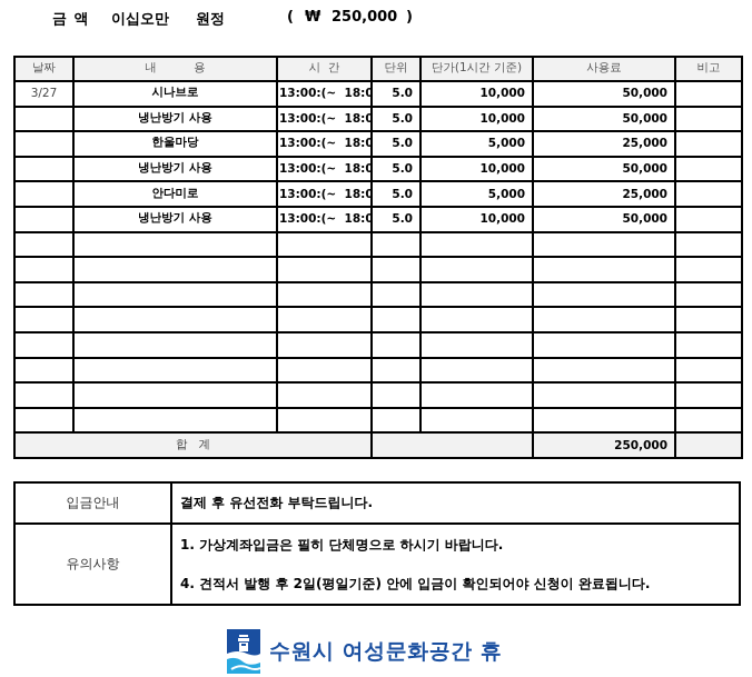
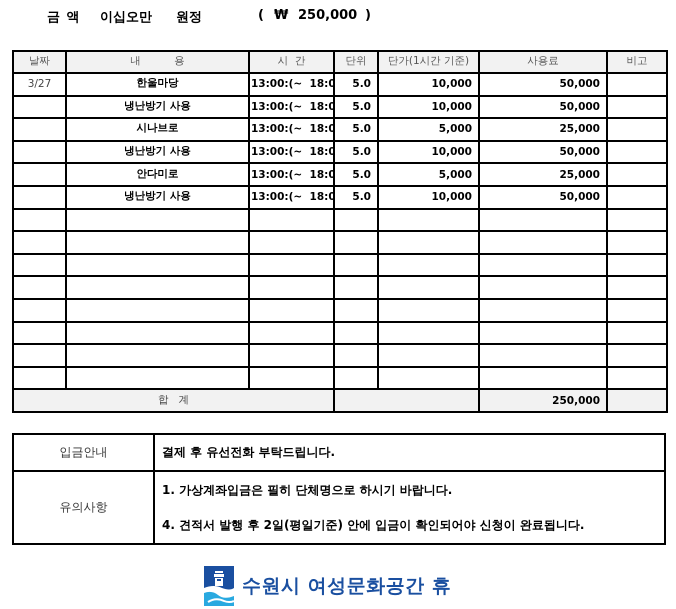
  금 액
  이십오만
  원정
  (
  ₩
  250,000
  )
  날짜	내 용	시 간	단위	단가(1시간 기준)	사용료	비고
- 3/27	시나브로	13:00:(~ 18:0	5.0	10,000	50,000
+ 3/27	한울마당	13:00:(~ 18:0	5.0	10,000	50,000
  	냉난방기 사용	13:00:(~ 18:0	5.0	10,000	50,000
- 	한울마당	13:00:(~ 18:0	5.0	5,000	25,000
+ 	시나브로	13:00:(~ 18:0	5.0	5,000	25,000
  	냉난방기 사용	13:00:(~ 18:0	5.0	10,000	50,000
  	안다미로	13:00:(~ 18:0	5.0	5,000	25,000
  	냉난방기 사용	13:00:(~ 18:0	5.0	10,000	50,000
  합 계		250,000
  입금안내	결제 후 유선전화 부탁드립니다.
  유의사항	1. 가상계좌입금은 필히 단체명으로 하시기 바랍니다. 4. 견적서 발행 후 2일(평일기준) 안에 입금이 확인되어야 신청이 완료됩니다.
  수원시 여성문화공간 휴
